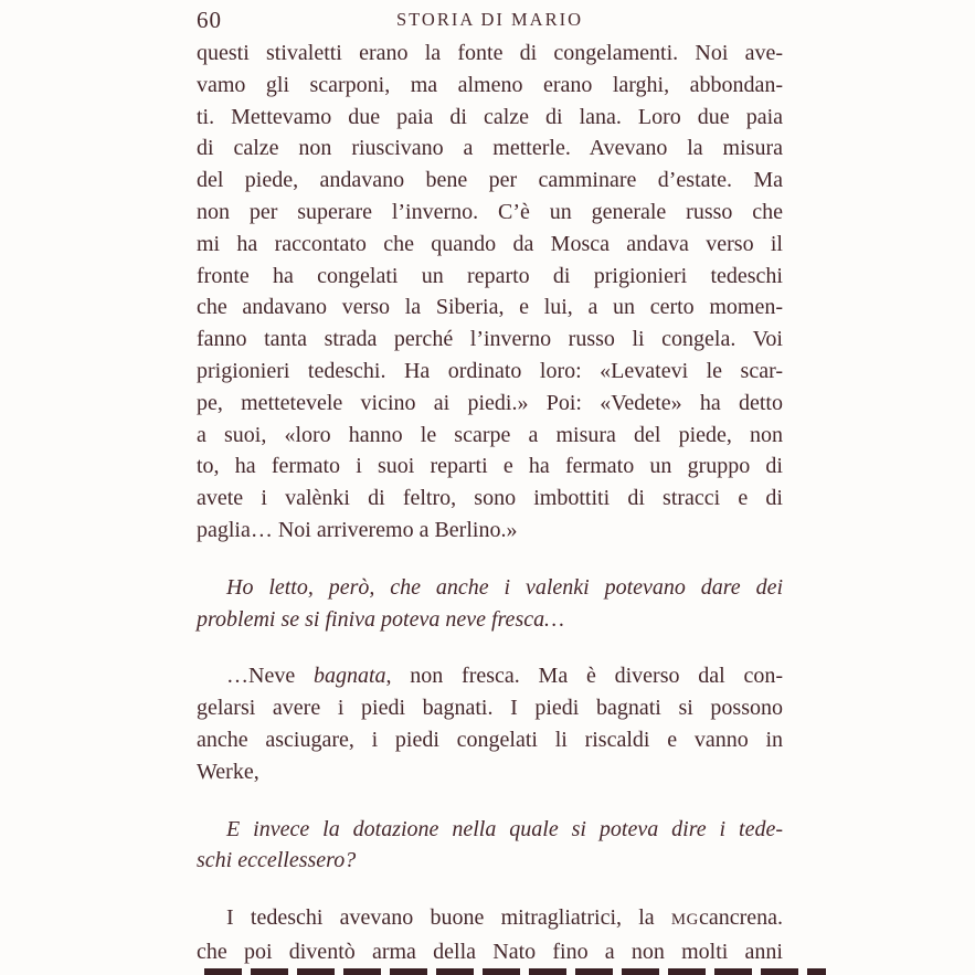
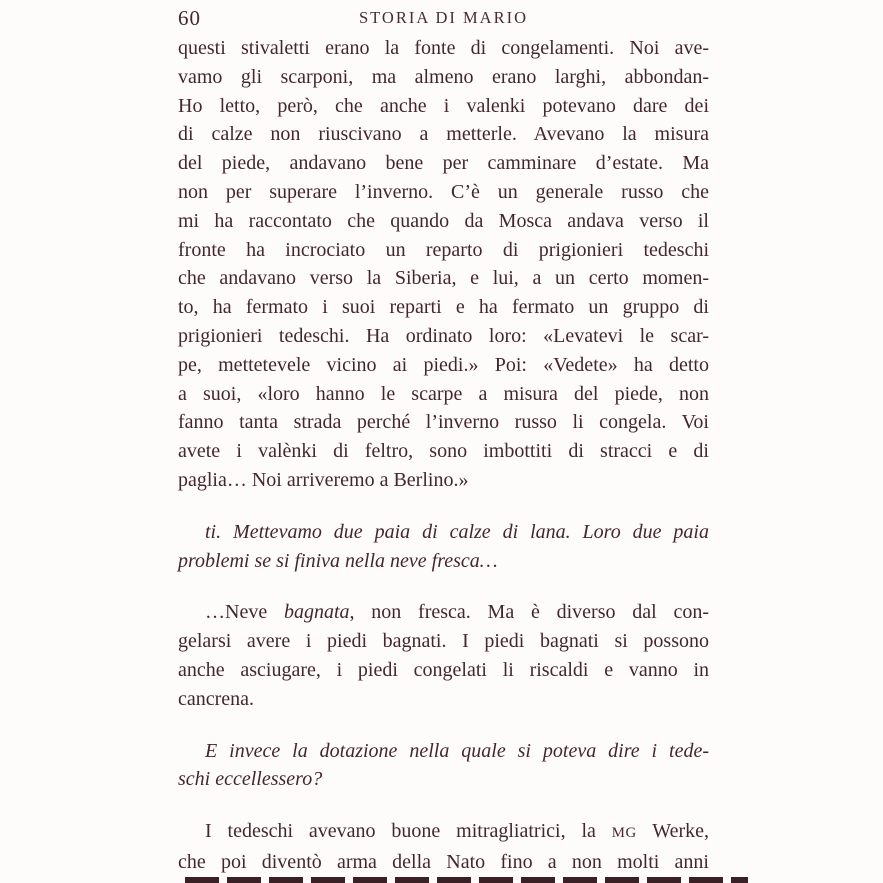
  60
  STORIA DI MARIO
  questi stivaletti erano la fonte di congelamenti. Noi ave-
  vamo gli scarponi, ma almeno erano larghi, abbondan-
- ti. Mettevamo due paia di calze di lana. Loro due paia
+ Ho letto, però, che anche i valenki potevano dare dei
  di calze non riuscivano a metterle. Avevano la misura
  del piede, andavano bene per camminare d’estate. Ma
  non per superare l’inverno. C’è un generale russo che
  mi ha raccontato che quando da Mosca andava verso il
- fronte ha congelati un reparto di prigionieri tedeschi
+ fronte ha incrociato un reparto di prigionieri tedeschi
  che andavano verso la Siberia, e lui, a un certo momen-
- fanno tanta strada perché l’inverno russo li congela. Voi
+ to, ha fermato i suoi reparti e ha fermato un gruppo di
  prigionieri tedeschi. Ha ordinato loro: «Levatevi le scar-
  pe, mettetevele vicino ai piedi.» Poi: «Vedete» ha detto
  a suoi, «loro hanno le scarpe a misura del piede, non
- to, ha fermato i suoi reparti e ha fermato un gruppo di
+ fanno tanta strada perché l’inverno russo li congela. Voi
  avete i valènki di feltro, sono imbottiti di stracci e di
  paglia… Noi arriveremo a Berlino.»
- Ho letto, però, che anche i valenki potevano dare dei
+ ti. Mettevamo due paia di calze di lana. Loro due paia
- problemi se si finiva poteva neve fresca…
+ problemi se si finiva nella neve fresca…
  …Neve bagnata, non fresca. Ma è diverso dal con-
  gelarsi avere i piedi bagnati. I piedi bagnati si possono
  anche asciugare, i piedi congelati li riscaldi e vanno in
- Werke,
+ cancrena.
  E invece la dotazione nella quale si poteva dire i tede-
  schi eccellessero?
- I tedeschi avevano buone mitragliatrici, la MGcancrena.
+ I tedeschi avevano buone mitragliatrici, la MG Werke,
  che poi diventò arma della Nato fino a non molti anni
